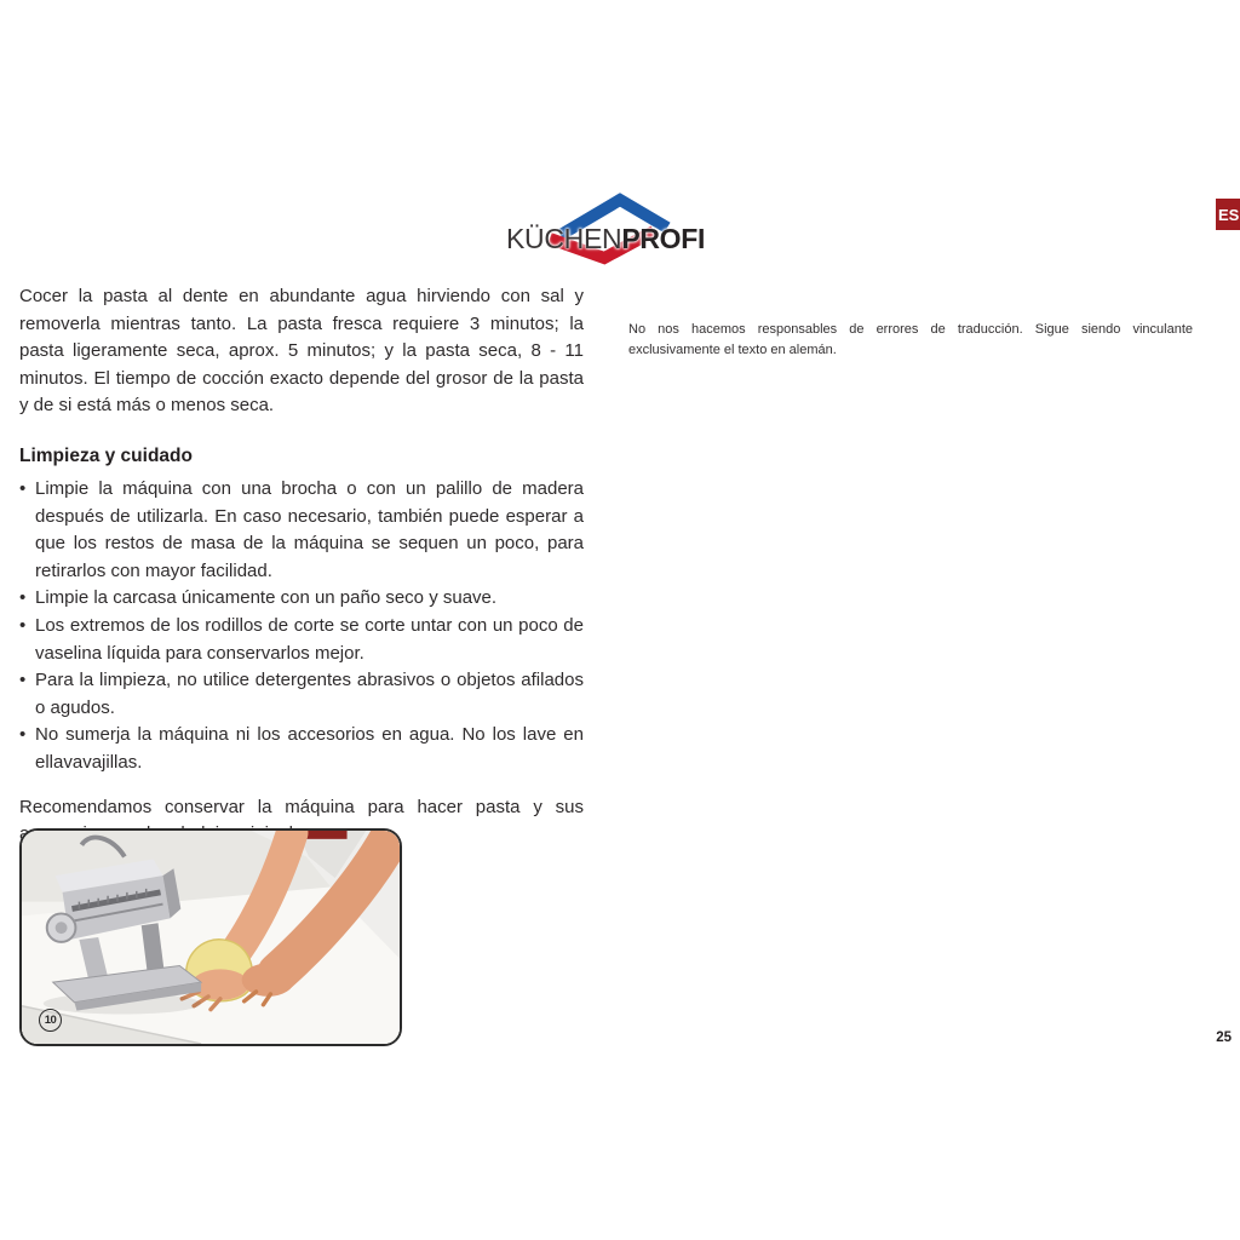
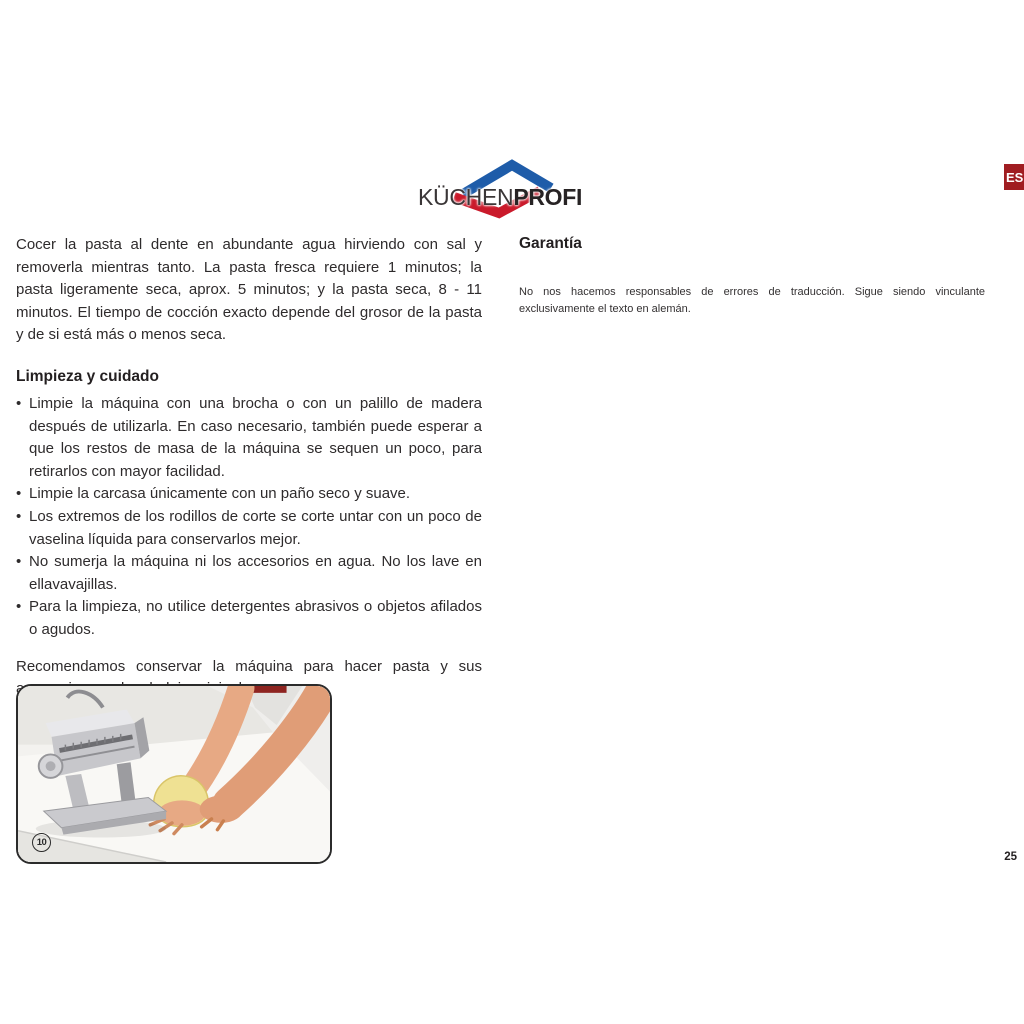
  ES
  KÜCHENPROFI
- Cocer la pasta al dente en abundante agua hirviendo con sal y removerla mientras tanto. La pasta fresca requiere 3 minutos; la pasta ligeramente seca, aprox. 5 minutos; y la pasta seca, 8 - 11 minutos. El tiempo de cocción exacto depende del grosor de la pasta y de si está más o menos seca.
+ Cocer la pasta al dente en abundante agua hirviendo con sal y removerla mientras tanto. La pasta fresca requiere 1 minutos; la pasta ligeramente seca, aprox. 5 minutos; y la pasta seca, 8 - 11 minutos. El tiempo de cocción exacto depende del grosor de la pasta y de si está más o menos seca.
  Limpieza y cuidado
  •
  Limpie la máquina con una brocha o con un palillo de madera después de utilizarla. En caso necesario, también puede esperar a que los restos de masa de la máquina se sequen un poco, para retirarlos con mayor facilidad.
  •
  Limpie la carcasa únicamente con un paño seco y suave.
  •
  Los extremos de los rodillos de corte se corte untar con un poco de vaselina líquida para conservarlos mejor.
  •
- Para la limpieza, no utilice detergentes abrasivos o objetos afilados o agudos.
+ No sumerja la máquina ni los accesorios en agua. No los lave en ellavavajillas.
  •
- No sumerja la máquina ni los accesorios en agua. No los lave en ellavavajillas.
+ Para la limpieza, no utilice detergentes abrasivos o objetos afilados o agudos.
+ Garantía
  No nos hacemos responsables de errores de traducción. Sigue siendo vinculante exclusivamente el texto en alemán.
  10
  25
